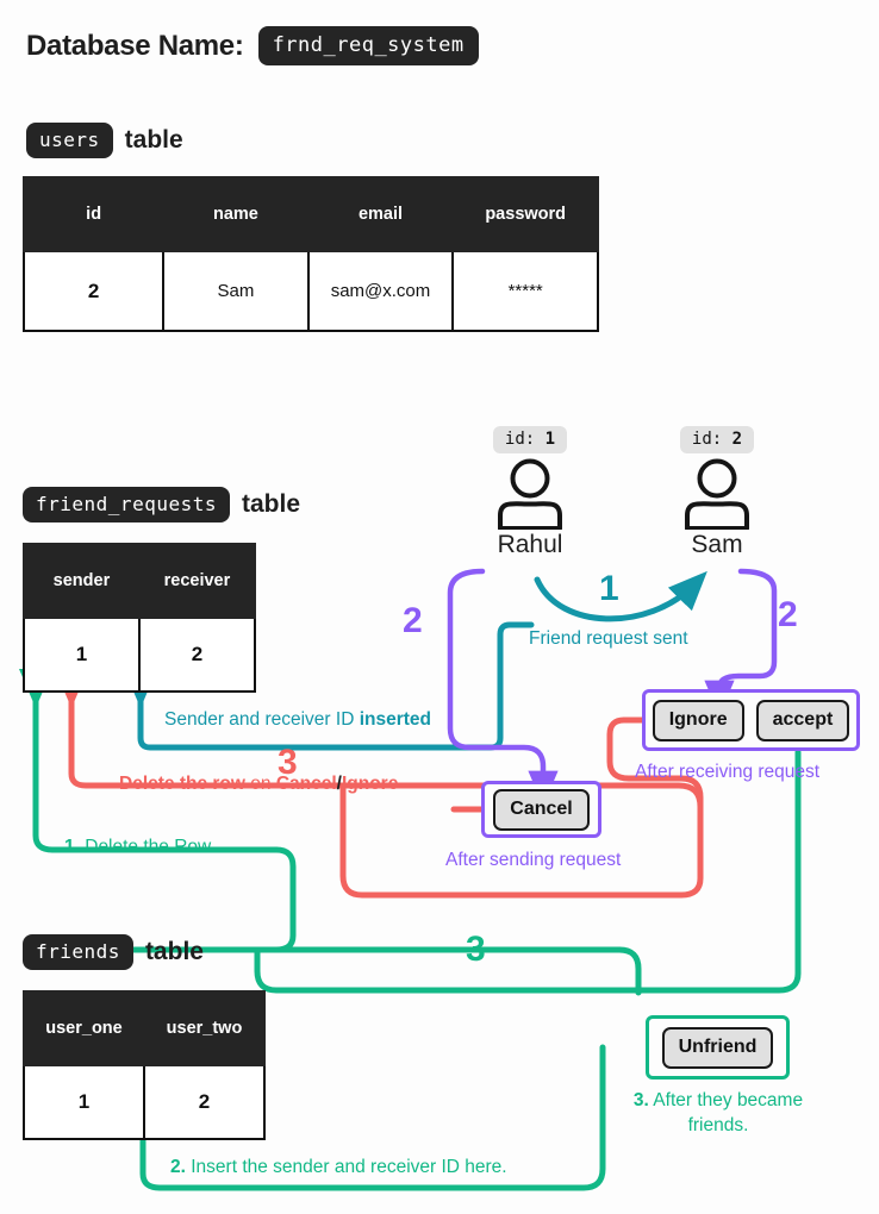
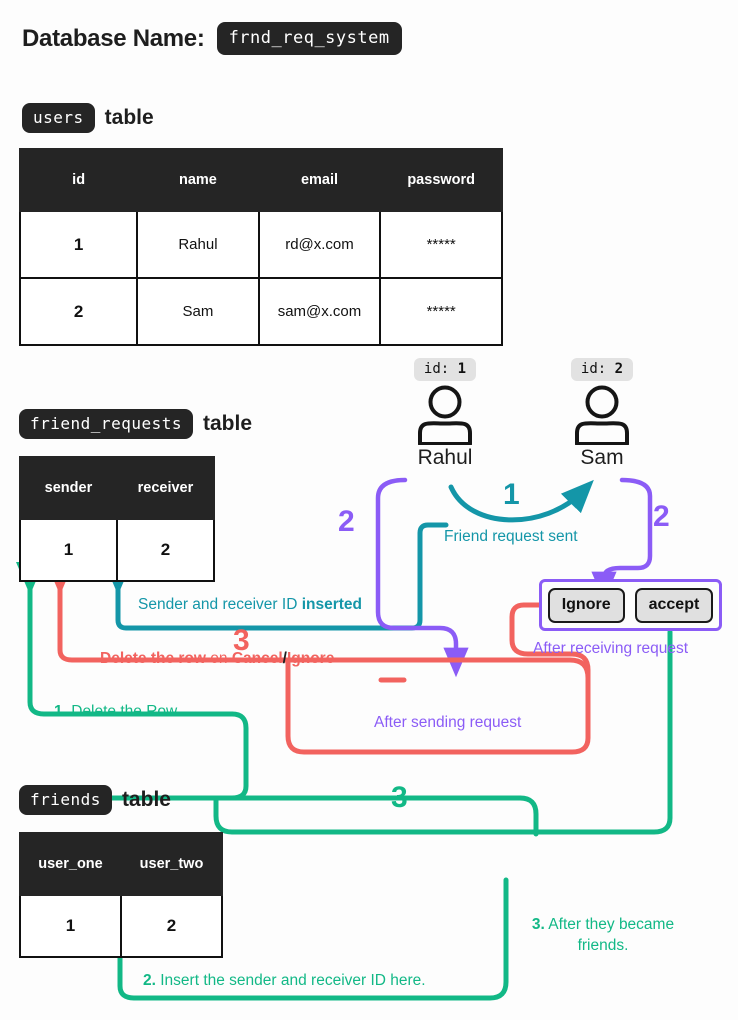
  Database Name:
  frnd_req_system
  users
  table
  id	name	email	password
+ 1	Rahul	rd@x.com	*****
  2	Sam	sam@x.com	*****
  friend_requests
  table
  sender	receiver
  1	2
  friends
  table
  user_one	user_two
  1	2
  id: 1
  Rahul
  id: 2
  Sam
  Ignore
  accept
- Cancel
- Unfriend
  Friend request sent
  Sender and receiver ID inserted
  Delete the row on Cancel/Ignore
  After sending request
  After receiving request
  1. Delete the Row
  2. Insert the sender and receiver ID here.
  3. After they became friends.
  1
  2
  2
  3
  3
